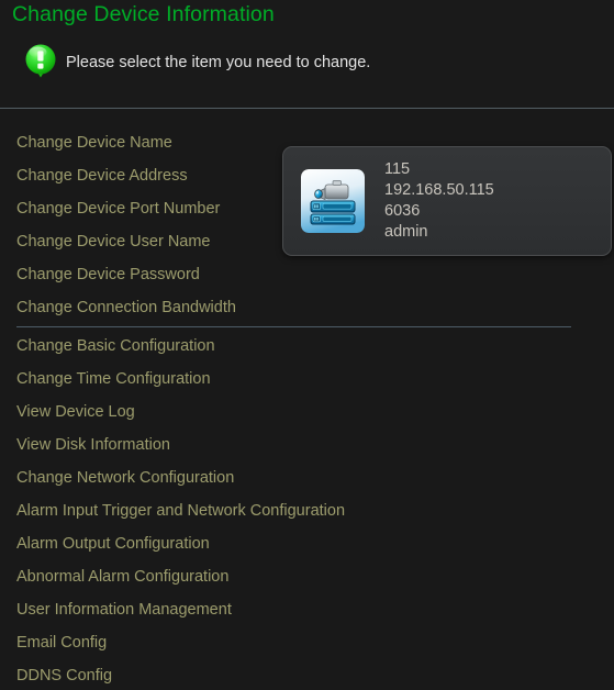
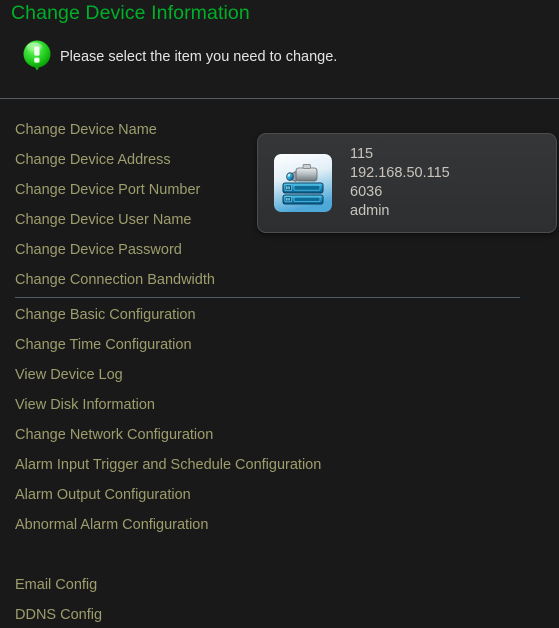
  Change Device Information
  Please select the item you need to change.
  Change Device Name
  Change Device Address
  Change Device Port Number
  Change Device User Name
  Change Device Password
  Change Connection Bandwidth
  Change Basic Configuration
  Change Time Configuration
  View Device Log
  View Disk Information
  Change Network Configuration
- Alarm Input Trigger and Network Configuration
+ Alarm Input Trigger and Schedule Configuration
  Alarm Output Configuration
  Abnormal Alarm Configuration
- User Information Management
  Email Config
  DDNS Config
  115
  192.168.50.115
  6036
  admin
